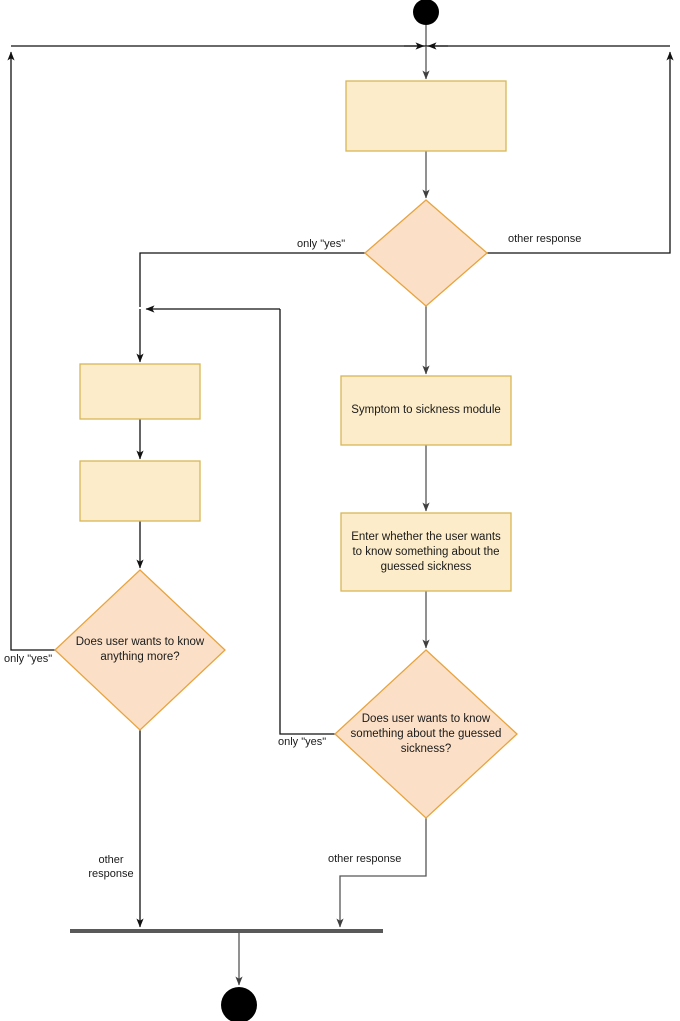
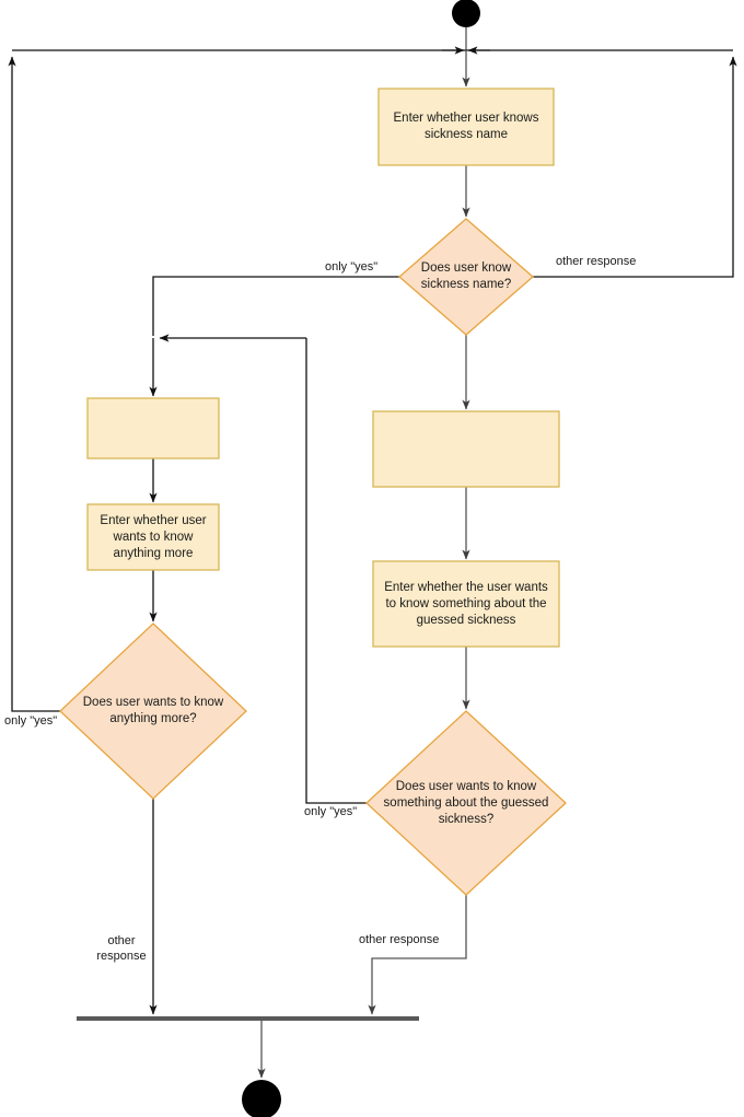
+ Enter whether user knows
+ sickness name
+ Does user know
+ sickness name?
+ Enter whether user
+ wants to know
+ anything more
  Does user wants to know
  anything more?
- Symptom to sickness module
  Enter whether the user wants
  to know something about the
  guessed sickness
  Does user wants to know
  something about the guessed
  sickness?
  only "yes"
  other response
  only "yes"
  only "yes"
  other
  response
  other response
